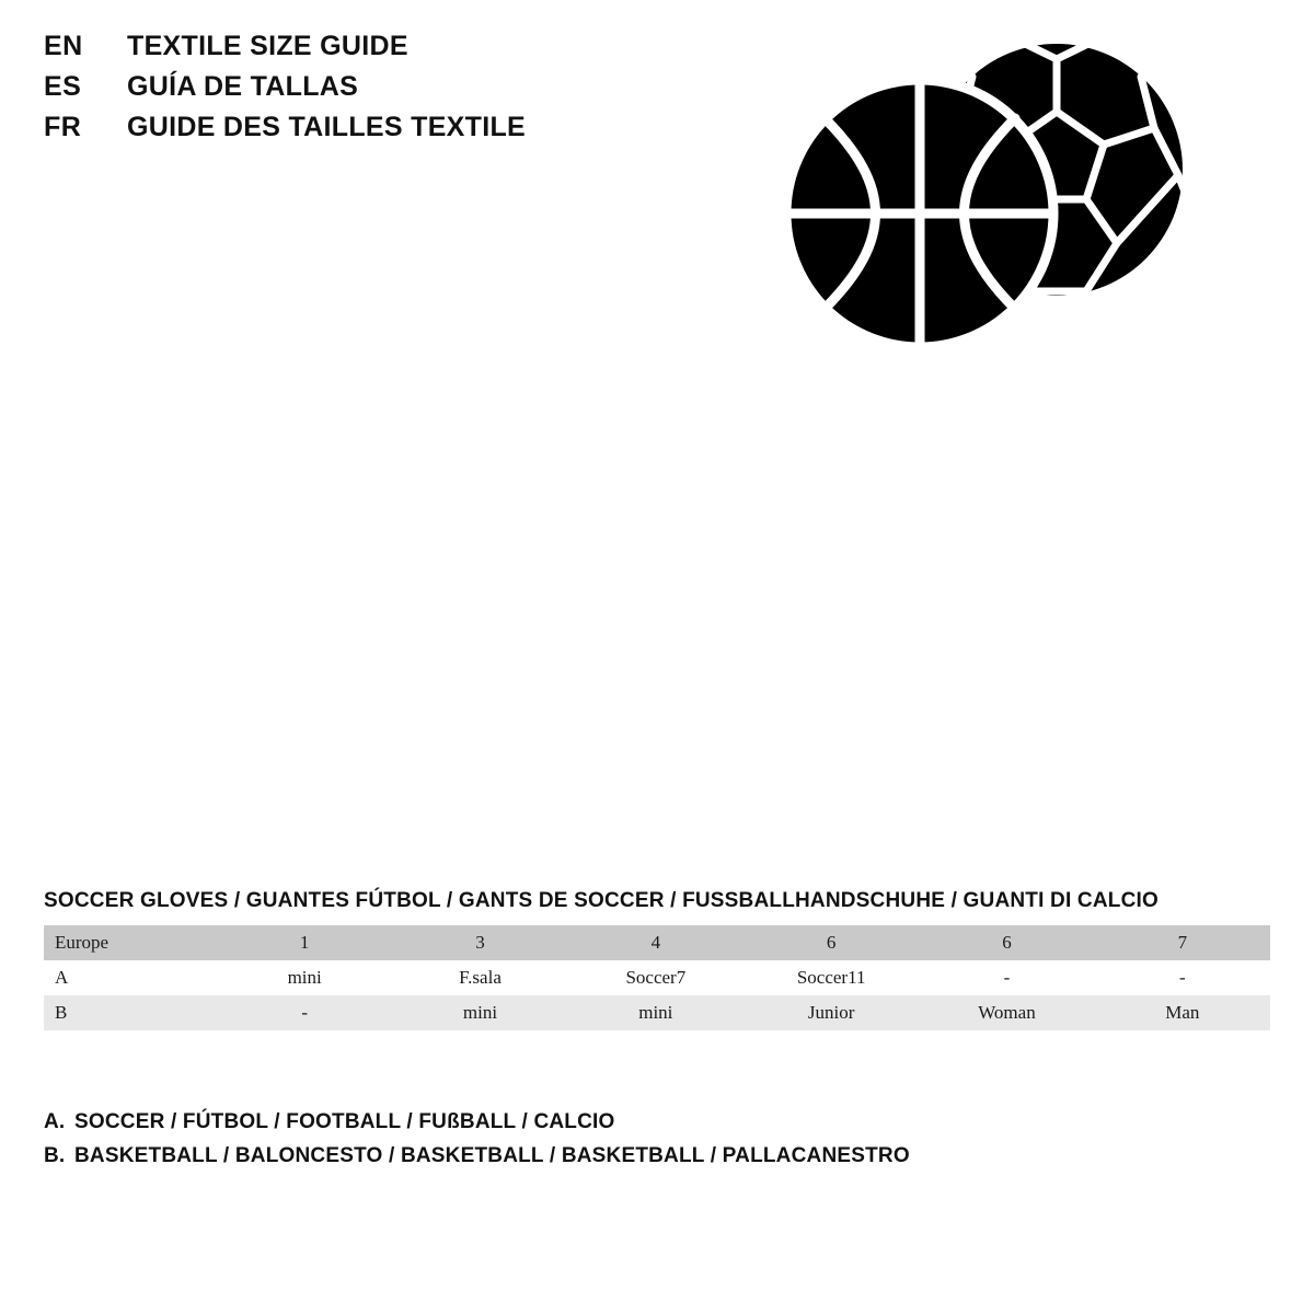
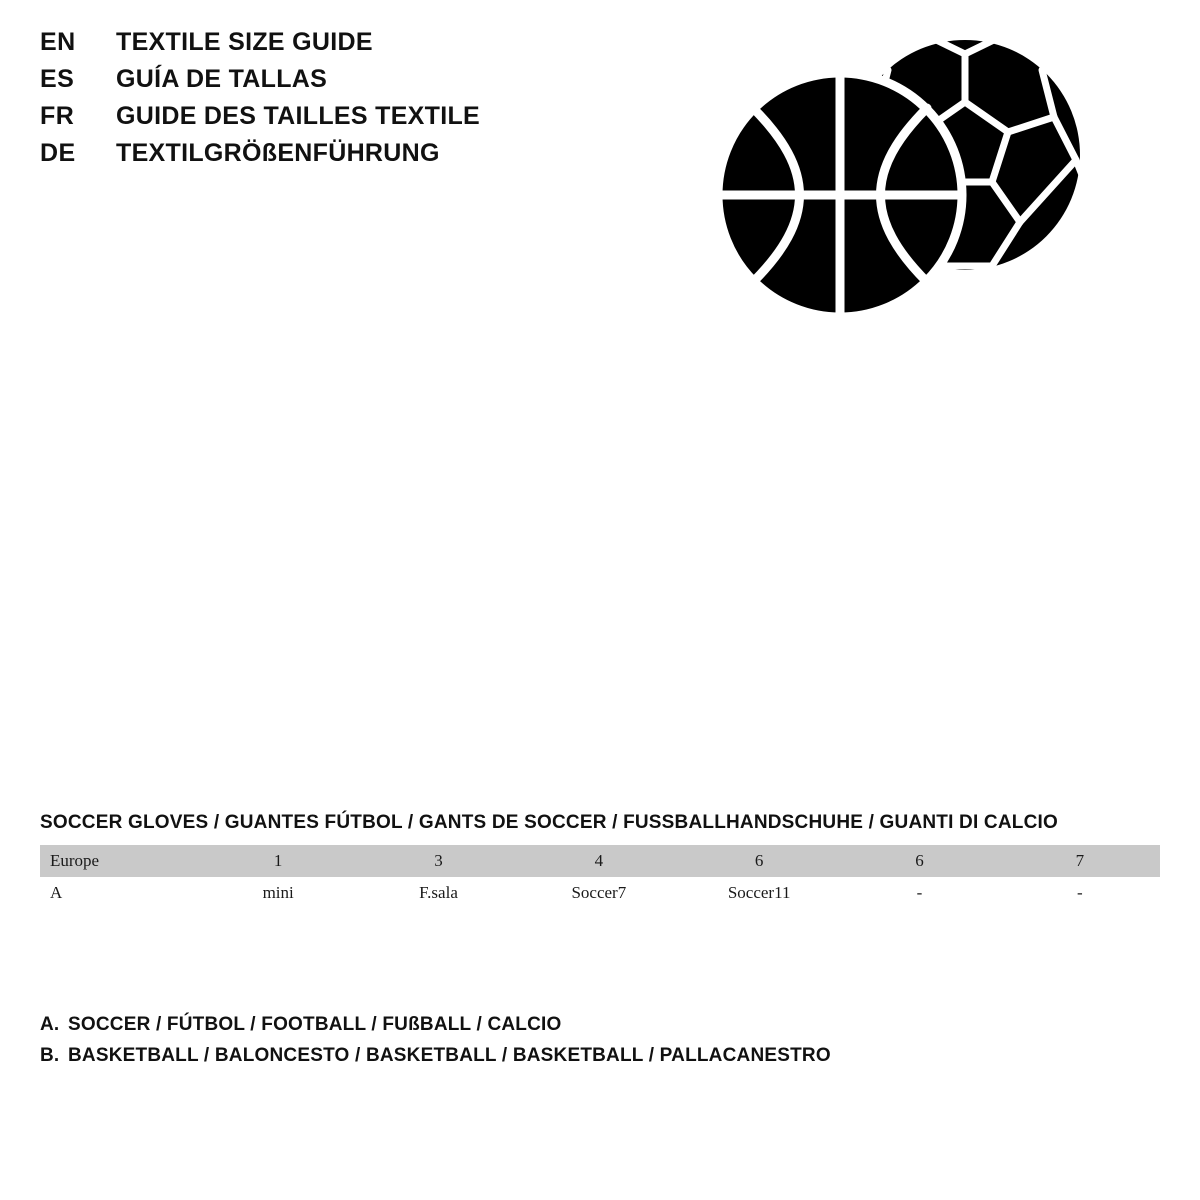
  EN
  TEXTILE SIZE GUIDE
  ES
  GUÍA DE TALLAS
  FR
  GUIDE DES TAILLES TEXTILE
+ DE
+ TEXTILGRÖßENFÜHRUNG
  SOCCER GLOVES / GUANTES FÚTBOL / GANTS DE SOCCER / FUSSBALLHANDSCHUHE / GUANTI DI CALCIO
  Europe	1	3	4	6	6	7
  A	mini	F.sala	Soccer7	Soccer11	-	-
- B	-	mini	mini	Junior	Woman	Man
  A. SOCCER / FÚTBOL / FOOTBALL / FUßBALL / CALCIO
  B. BASKETBALL / BALONCESTO / BASKETBALL / BASKETBALL / PALLACANESTRO
